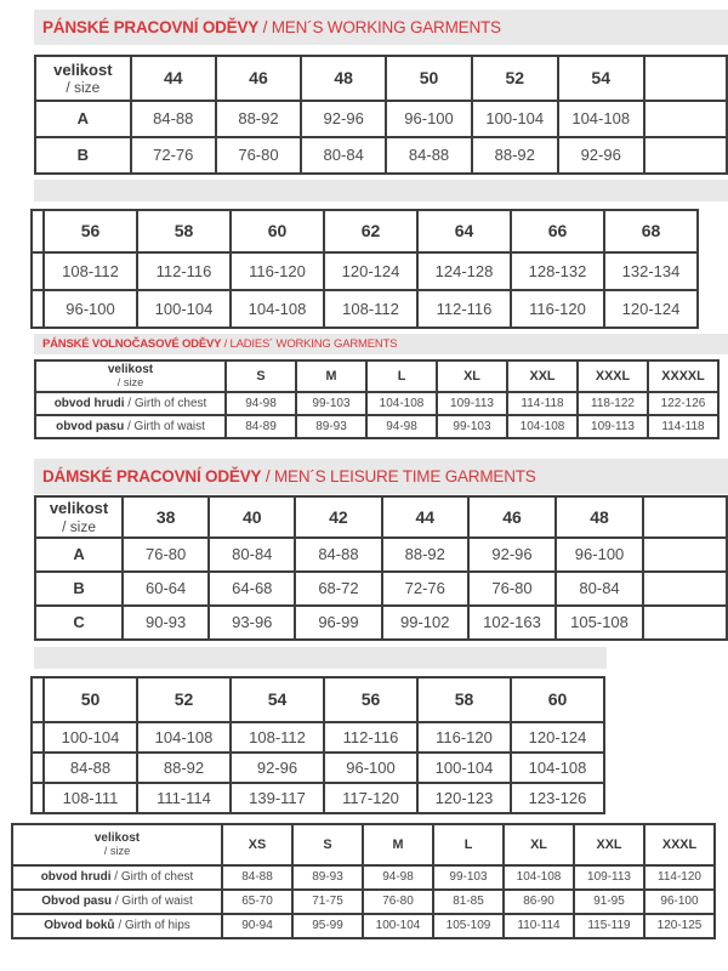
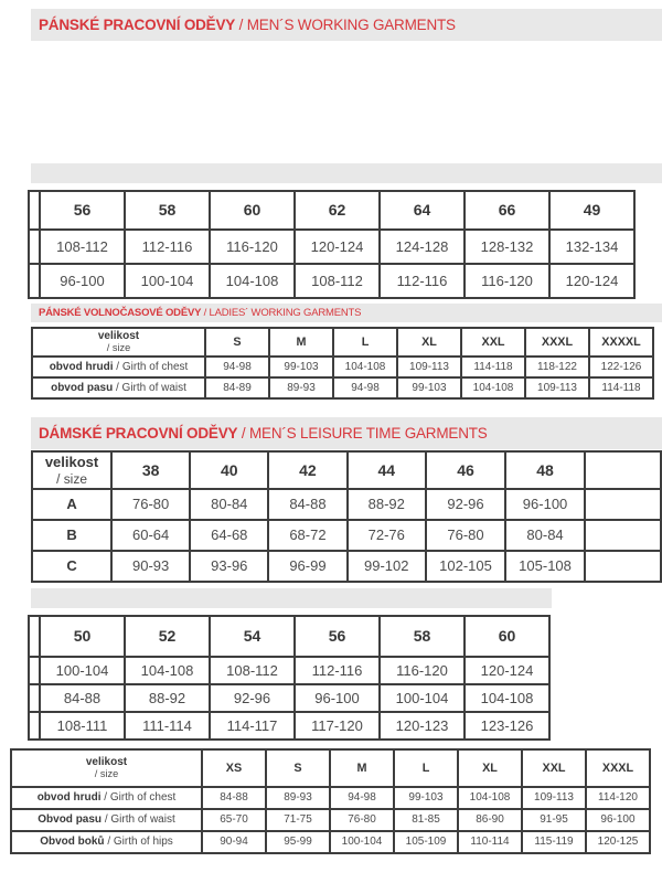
  PÁNSKÉ PRACOVNÍ ODĚVY
  / MEN´S WORKING GARMENTS
  PÁNSKÉ VOLNOČASOVÉ ODĚVY
  / LADIES´ WORKING GARMENTS
  DÁMSKÉ PRACOVNÍ ODĚVY
  / MEN´S LEISURE TIME GARMENTS
- velikost/ size	44	46	48	50	52	54
- A	84-88	88-92	92-96	96-100	100-104	104-108
- B	72-76	76-80	80-84	84-88	88-92	92-96
- 	56	58	60	62	64	66	68
+ 	56	58	60	62	64	66	49
  	108-112	112-116	116-120	120-124	124-128	128-132	132-134
  	96-100	100-104	104-108	108-112	112-116	116-120	120-124
  velikost/ size	S	M	L	XL	XXL	XXXL	XXXXL
  obvod hrudi / Girth of chest	94-98	99-103	104-108	109-113	114-118	118-122	122-126
  obvod pasu / Girth of waist	84-89	89-93	94-98	99-103	104-108	109-113	114-118
  velikost/ size	38	40	42	44	46	48
  A	76-80	80-84	84-88	88-92	92-96	96-100
  B	60-64	64-68	68-72	72-76	76-80	80-84
- C	90-93	93-96	96-99	99-102	102-163	105-108
+ C	90-93	93-96	96-99	99-102	102-105	105-108
  	50	52	54	56	58	60
  	100-104	104-108	108-112	112-116	116-120	120-124
  	84-88	88-92	92-96	96-100	100-104	104-108
- 	108-111	111-114	139-117	117-120	120-123	123-126
+ 	108-111	111-114	114-117	117-120	120-123	123-126
  velikost/ size	XS	S	M	L	XL	XXL	XXXL
  obvod hrudi / Girth of chest	84-88	89-93	94-98	99-103	104-108	109-113	114-120
  Obvod pasu / Girth of waist	65-70	71-75	76-80	81-85	86-90	91-95	96-100
  Obvod boků / Girth of hips	90-94	95-99	100-104	105-109	110-114	115-119	120-125
